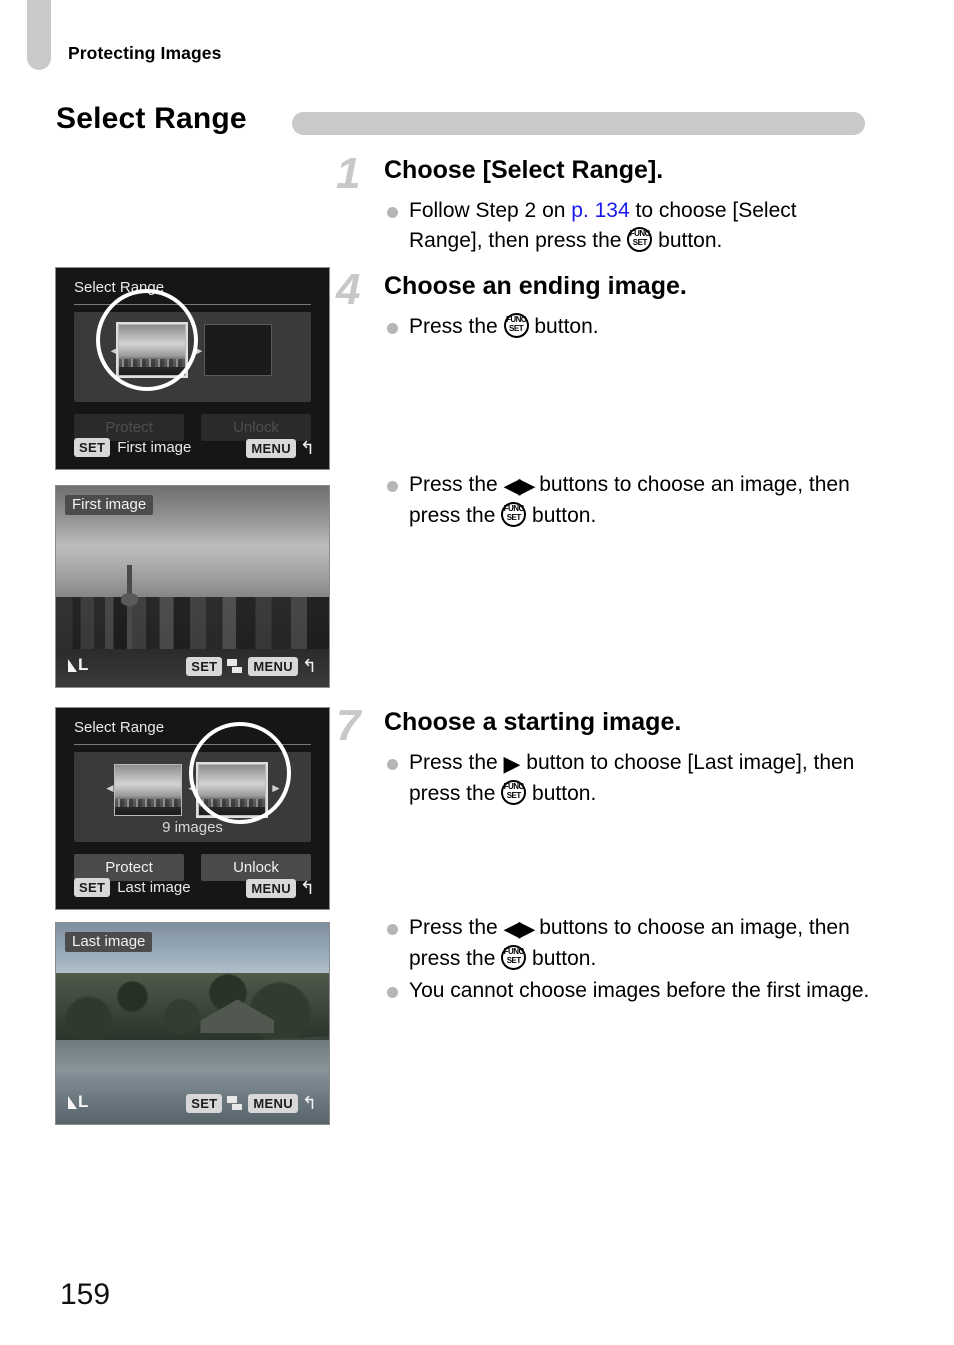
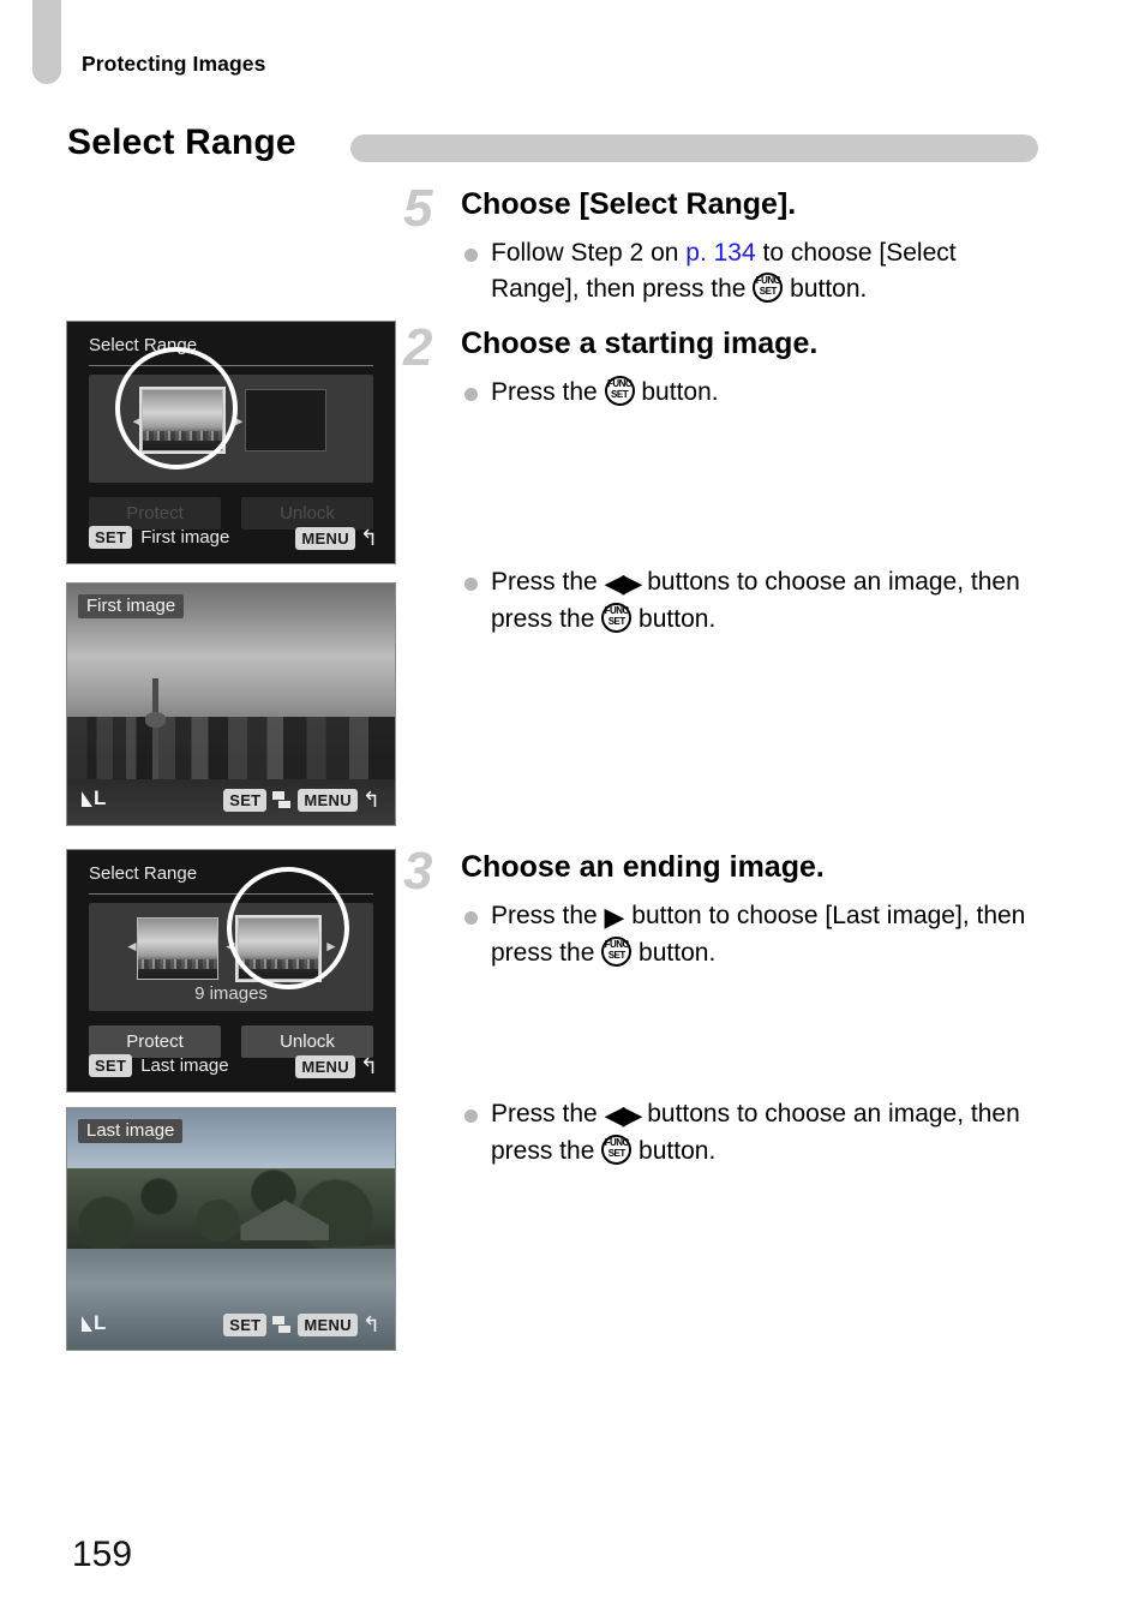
  Protecting Images
  Select Range
- 1
+ 5
  Choose [Select Range].
  Follow Step 2 on p. 134 to choose [Select Range], then press the
  FUNC
  SET
  button.
- 4
+ 2
- Choose an ending image.
+ Choose a starting image.
  Press the
  FUNC
  SET
  button.
  Press the ◀▶ buttons to choose an image, then press the
  FUNC
  SET
  button.
- 7
+ 3
- Choose a starting image.
+ Choose an ending image.
  Press the ▶ button to choose [Last image], then press the
  FUNC
  SET
  button.
  Press the ◀▶ buttons to choose an image, then press the
  FUNC
  SET
  button.
- You cannot choose images before the first image.
  Select Range
  ◄
  ►
  Protect
  Unlock
  SET First image
  MENU ↰
  First image
  L
  SET
  MENU
  ↰
  Select Range
  ◄
  ◄
  ►
  9 images
  Protect
  Unlock
  SET Last image
  MENU ↰
  Last image
  L
  SET
  MENU
  ↰
  159
